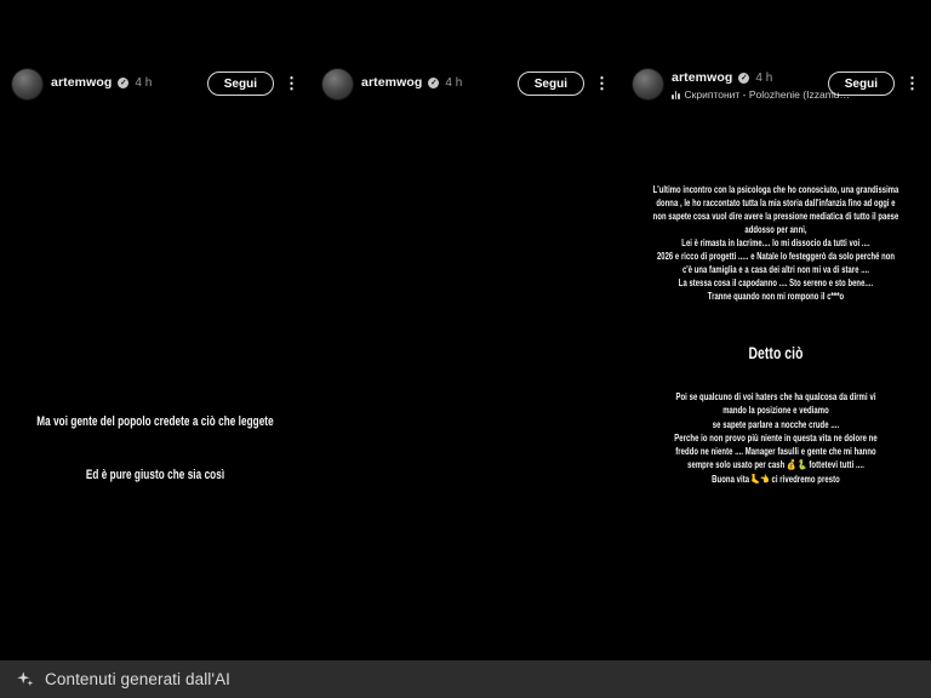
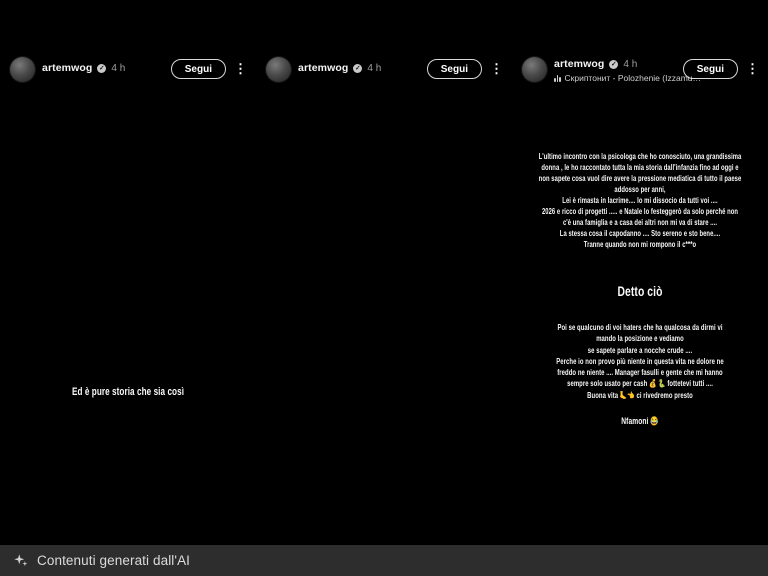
  artemwog
  4 h
  Segui
  ⋮
- Ma voi gente del popolo credete a ciò che leggete
- Ed è pure giusto che sia così
+ Ed è pure storia che sia così
  artemwog
  4 h
  Segui
  ⋮
  artemwog
  4 h
  Скриптонит - Polozhenie (Izzamu…
  Segui
  ⋮
  L'ultimo incontro con la psicologa che ho conosciuto, una grandissima
  donna , le ho raccontato tutta la mia storia dall'infanzia fino ad oggi e
  non sapete cosa vuol dire avere la pressione mediatica di tutto il paese
  addosso per anni,
  Lei è rimasta in lacrime.... Io mi dissocio da tutti voi ....
  2026 e ricco di progetti ..... e Natale lo festeggerò da solo perché non
  c'è una famiglia e a casa dei altri non mi va di stare ....
  La stessa cosa il capodanno .... Sto sereno e sto bene....
  Tranne quando non mi rompono il c***o
  Detto ciò
  Poi se qualcuno di voi haters che ha qualcosa da dirmi vi
  mando la posizione e vediamo
  se sapete parlare a nocche crude ....
  Perche io non provo più niente in questa vita ne dolore ne
  freddo ne niente .... Manager fasulli e gente che mi hanno
  sempre solo usato per cash 💰 🐍 fottetevi tutti ....
  Buona vita 🦶👈 ci rivedremo presto
+ Nfamoni 😂
  Contenuti generati dall'AI
